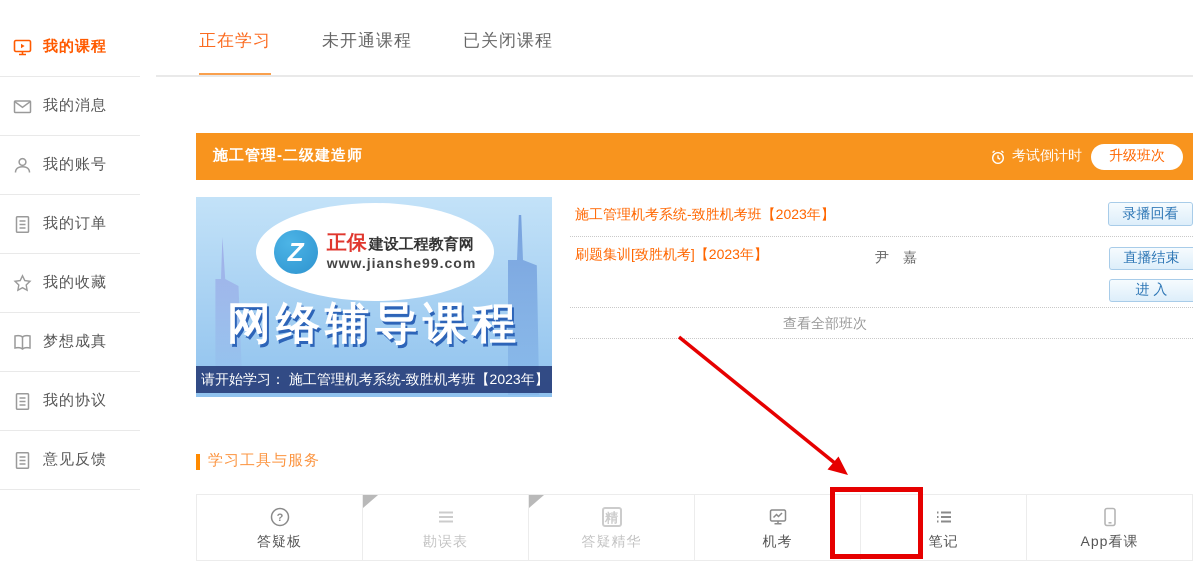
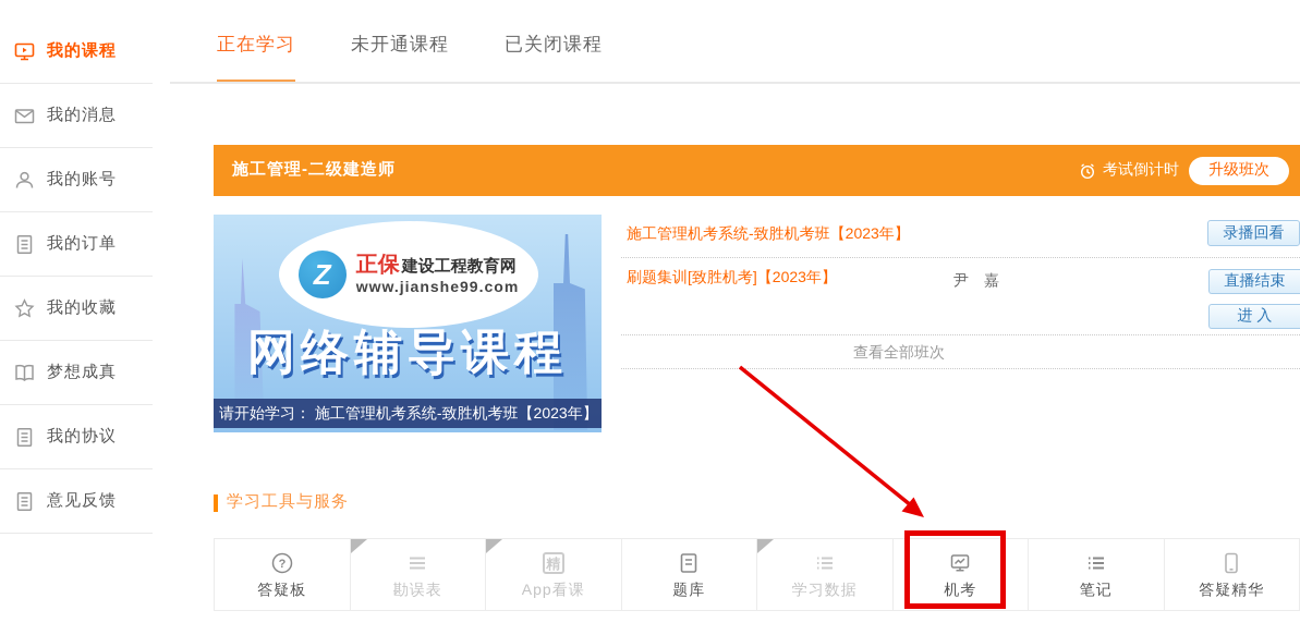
  我的课程
  我的消息
  我的账号
  我的订单
  我的收藏
  梦想成真
  我的协议
  意见反馈
  正在学习
  未开通课程
  已关闭课程
  施工管理-二级建造师
  考试倒计时
  升级班次
  Z
  正保
  建设工程教育网
  www.jianshe99.com
  网络辅导课程
  请开始学习： 施工管理机考系统-致胜机考班【2023年】
  施工管理机考系统-致胜机考班【2023年】
  录播回看
  刷题集训[致胜机考]【2023年】
  尹 嘉
  直播结束
  进 入
  查看全部班次
  学习工具与服务
  ?
  答疑板
  勘误表
  精
- 答疑精华
+ App看课
+ 题库
+ 学习数据
  机考
  笔记
- App看课
+ 答疑精华
